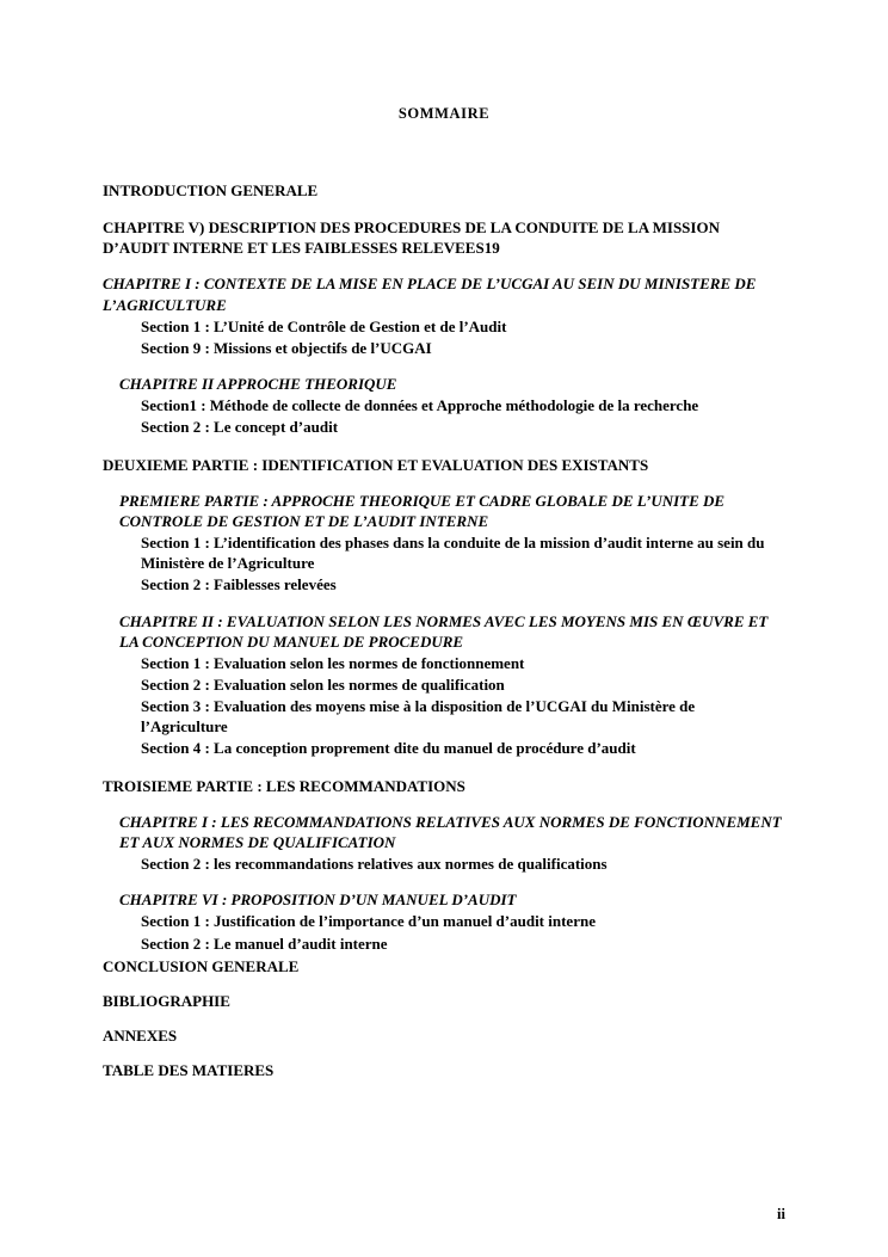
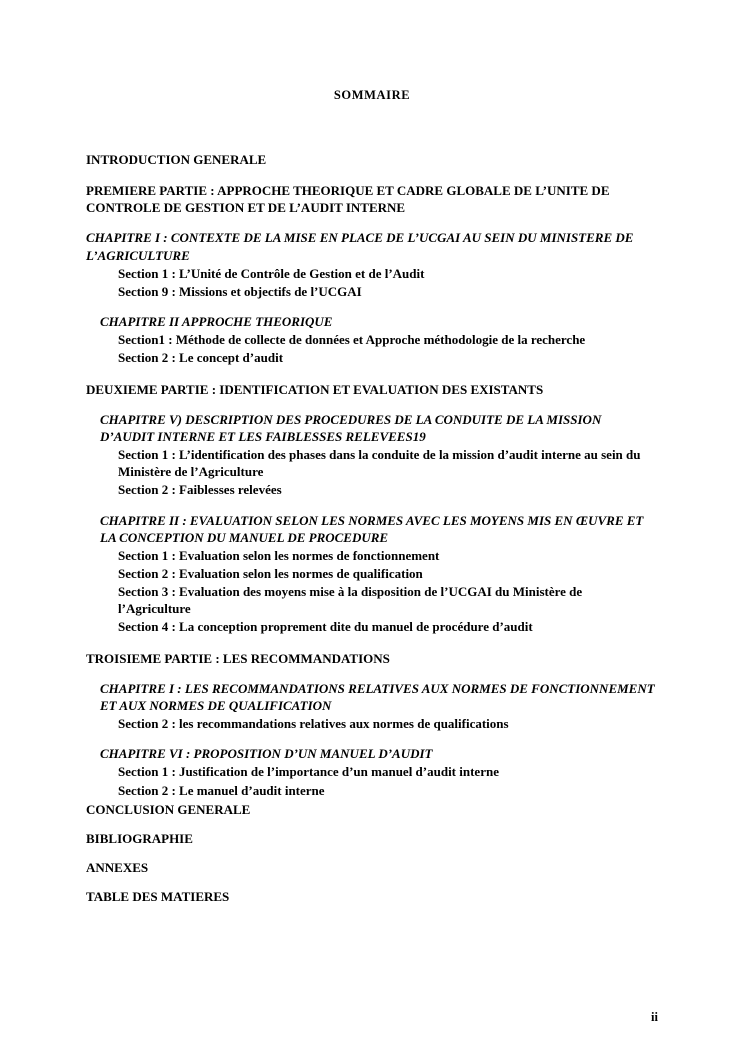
  SOMMAIRE
  INTRODUCTION GENERALE
- CHAPITRE V) DESCRIPTION DES PROCEDURES DE LA CONDUITE DE LA MISSION D’AUDIT INTERNE ET LES FAIBLESSES RELEVEES19
+ PREMIERE PARTIE : APPROCHE THEORIQUE ET CADRE GLOBALE DE L’UNITE DE CONTROLE DE GESTION ET DE L’AUDIT INTERNE
  CHAPITRE I : CONTEXTE DE LA MISE EN PLACE DE L’UCGAI AU SEIN DU MINISTERE DE L’AGRICULTURE
  Section 1 : L’Unité de Contrôle de Gestion et de l’Audit
  Section 9 : Missions et objectifs de l’UCGAI
  CHAPITRE II APPROCHE THEORIQUE
  Section1 : Méthode de collecte de données et Approche méthodologie de la recherche
  Section 2 : Le concept d’audit
  DEUXIEME PARTIE : IDENTIFICATION ET EVALUATION DES EXISTANTS
- PREMIERE PARTIE : APPROCHE THEORIQUE ET CADRE GLOBALE DE L’UNITE DE CONTROLE DE GESTION ET DE L’AUDIT INTERNE
+ CHAPITRE V) DESCRIPTION DES PROCEDURES DE LA CONDUITE DE LA MISSION D’AUDIT INTERNE ET LES FAIBLESSES RELEVEES19
  Section 1 : L’identification des phases dans la conduite de la mission d’audit interne au sein du Ministère de l’Agriculture
  Section 2 : Faiblesses relevées
  CHAPITRE II : EVALUATION SELON LES NORMES AVEC LES MOYENS MIS EN ŒUVRE ET LA CONCEPTION DU MANUEL DE PROCEDURE
  Section 1 : Evaluation selon les normes de fonctionnement
  Section 2 : Evaluation selon les normes de qualification
  Section 3 : Evaluation des moyens mise à la disposition de l’UCGAI du Ministère de l’Agriculture
  Section 4 : La conception proprement dite du manuel de procédure d’audit
  TROISIEME PARTIE : LES RECOMMANDATIONS
  CHAPITRE I : LES RECOMMANDATIONS RELATIVES AUX NORMES DE FONCTIONNEMENT ET AUX NORMES DE QUALIFICATION
  Section 2 : les recommandations relatives aux normes de qualifications
  CHAPITRE VI : PROPOSITION D’UN MANUEL D’AUDIT
  Section 1 : Justification de l’importance d’un manuel d’audit interne
  Section 2 : Le manuel d’audit interne
  CONCLUSION GENERALE
  BIBLIOGRAPHIE
  ANNEXES
  TABLE DES MATIERES
  ii
